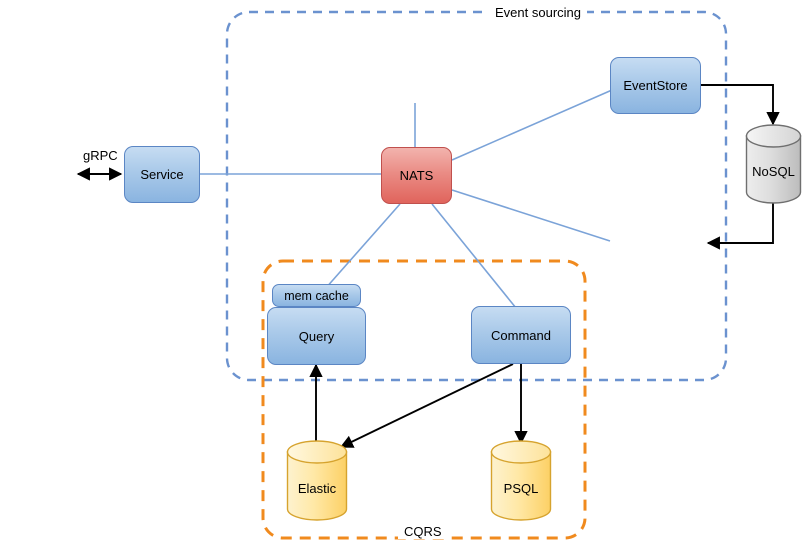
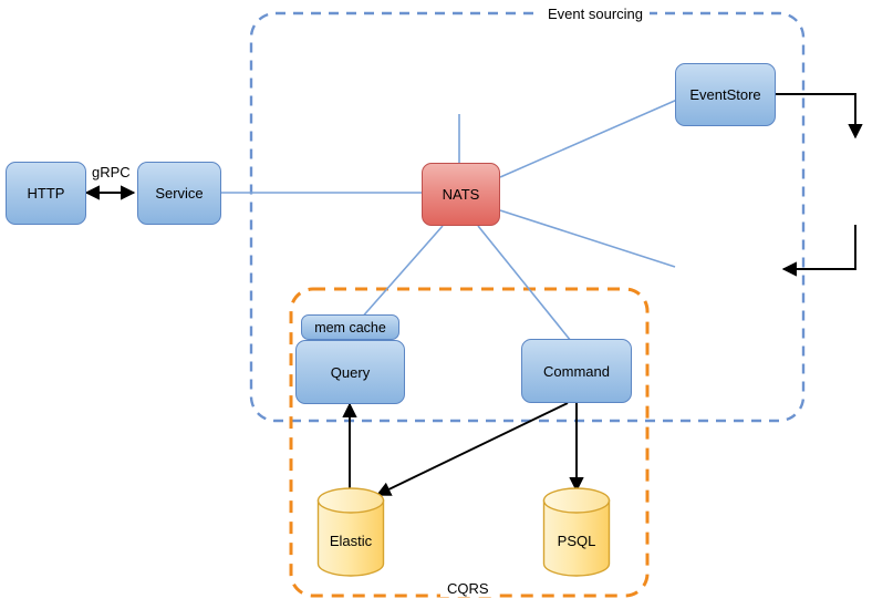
  Event sourcing
  CQRS
  gRPC
+ HTTP
  Service
  NATS
  EventStore
  mem cache
  Query
  Command
- NoSQL
  Elastic
  PSQL
